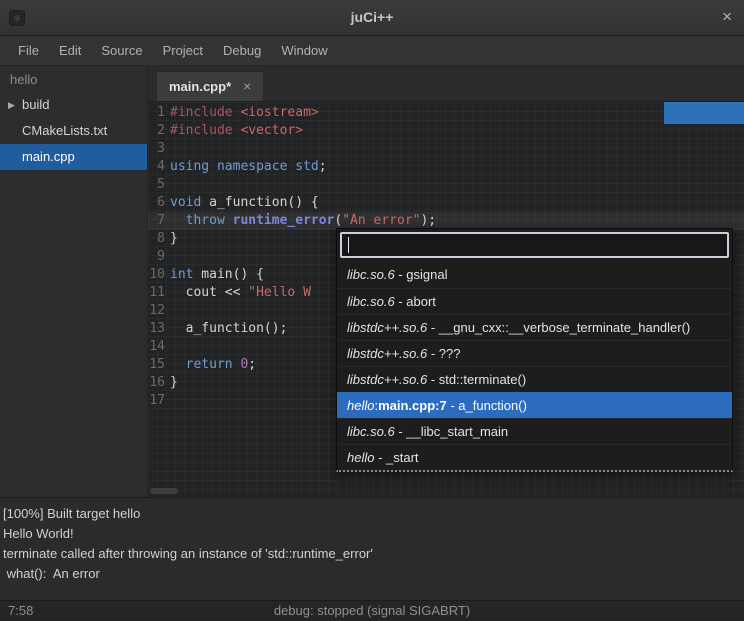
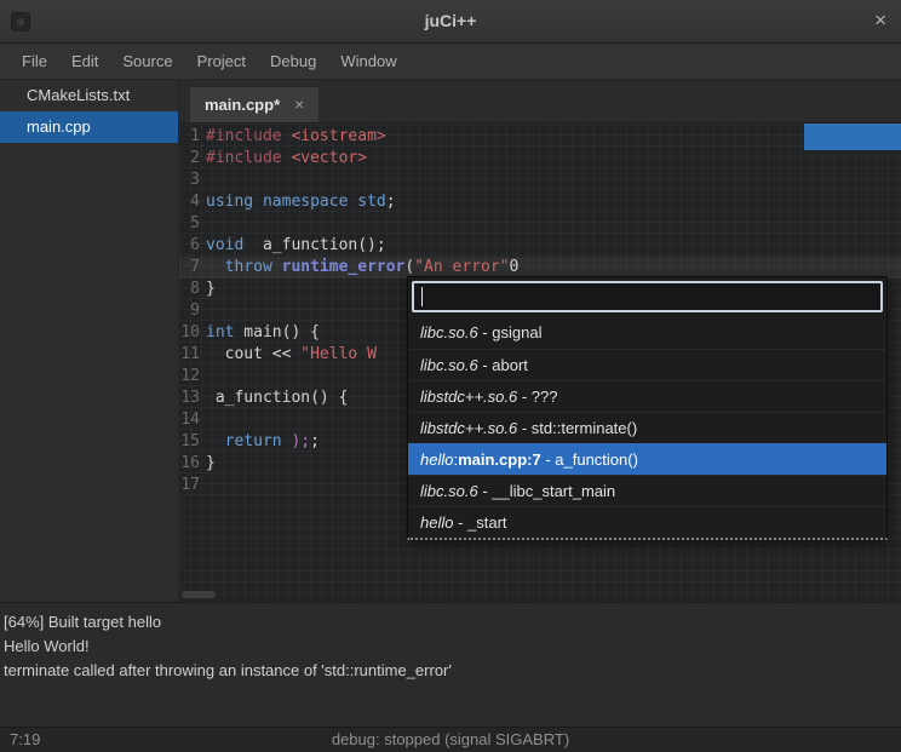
  juCi++
  ×
  File
  Edit
  Source
  Project
  Debug
  Window
- hello
- ▶
- build
  CMakeLists.txt
  main.cpp
  main.cpp*
  ×
  1
  #include <iostream>
  2
  #include <vector>
  3
  4
  using namespace std;
  5
  6
- void a_function() {
+ void a_function();
  7
- throw runtime_error("An error");
+ throw runtime_error("An error"0
  8
  }
  9
  10
  int main() {
  11
  cout << "Hello W
  12
  13
- a_function();
+ a_function() {
  14
  15
- return 0;
+ return );;
  16
  }
  17
  libc.so.6 - gsignal
  libc.so.6 - abort
- libstdc++.so.6 - __gnu_cxx::__verbose_terminate_handler()
  libstdc++.so.6 - ???
  libstdc++.so.6 - std::terminate()
  hello:main.cpp:7 - a_function()
  libc.so.6 - __libc_start_main
  hello - _start
- [100%] Built target hello
+ [64%] Built target hello
  Hello World!
  terminate called after throwing an instance of 'std::runtime_error'
- what(): An error
- 7:58
+ 7:19
  debug: stopped (signal SIGABRT)
